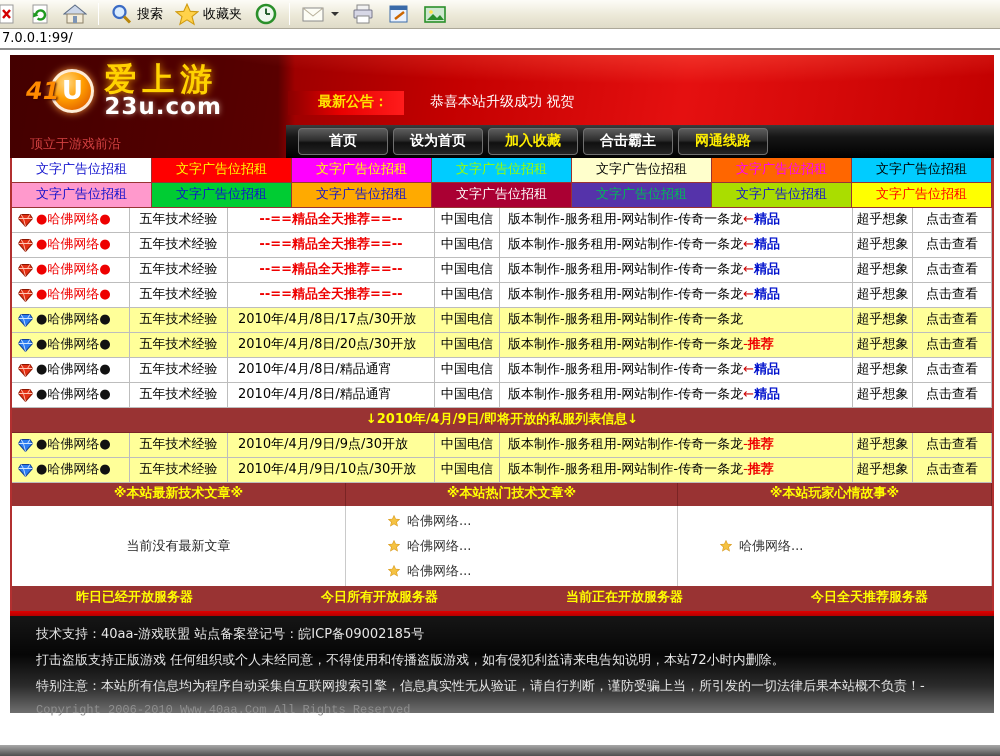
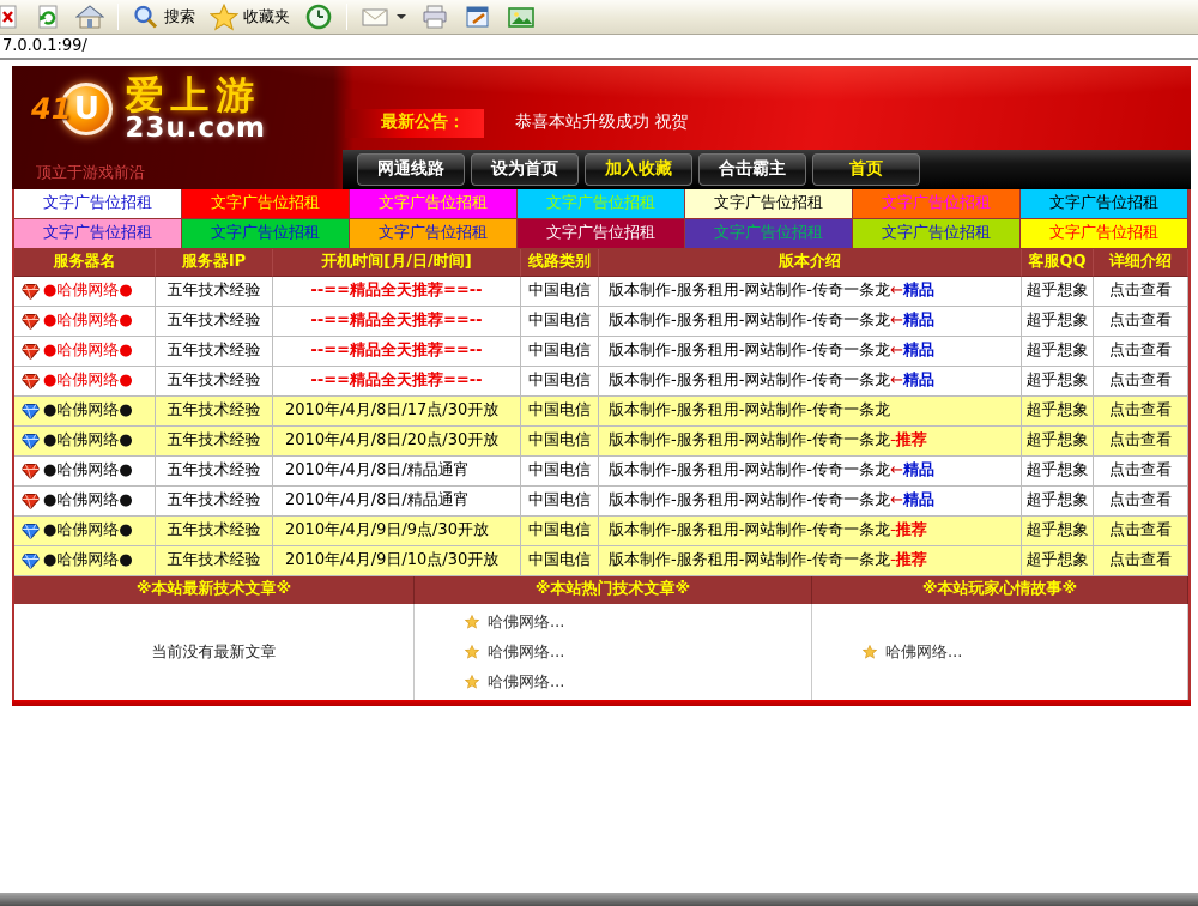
  搜索
  收藏夹
  7.0.0.1:99/
  41
  U
  爱上游
  23u.com
  顶立于游戏前沿
  最新公告：
  恭喜本站升级成功 祝贺
- 首页
+ 网通线路
  设为首页
  加入收藏
  合击霸主
- 网通线路
+ 首页
  文字广告位招租
  文字广告位招租
  文字广告位招租
  文字广告位招租
  文字广告位招租
  文字广告位招租
  文字广告位招租
  文字广告位招租
  文字广告位招租
  文字广告位招租
  文字广告位招租
  文字广告位招租
  文字广告位招租
  文字广告位招租
+ 服务器名
+ 服务器IP
+ 开机时间[月/日/时间]
+ 线路类别
+ 版本介绍
+ 客服QQ
+ 详细介绍
  ●哈佛网络●
  五年技术经验
  --==精品全天推荐==--
  中国电信
  版本制作-服务租用-网站制作-传奇一条龙←精品
  超乎想象
  点击查看
  ●哈佛网络●
  五年技术经验
  --==精品全天推荐==--
  中国电信
  版本制作-服务租用-网站制作-传奇一条龙←精品
  超乎想象
  点击查看
  ●哈佛网络●
  五年技术经验
  --==精品全天推荐==--
  中国电信
  版本制作-服务租用-网站制作-传奇一条龙←精品
  超乎想象
  点击查看
  ●哈佛网络●
  五年技术经验
  --==精品全天推荐==--
  中国电信
  版本制作-服务租用-网站制作-传奇一条龙←精品
  超乎想象
  点击查看
  ●哈佛网络●
  五年技术经验
  2010年/4月/8日/17点/30开放
  中国电信
  版本制作-服务租用-网站制作-传奇一条龙
  超乎想象
  点击查看
  ●哈佛网络●
  五年技术经验
  2010年/4月/8日/20点/30开放
  中国电信
  版本制作-服务租用-网站制作-传奇一条龙-推荐
  超乎想象
  点击查看
  ●哈佛网络●
  五年技术经验
  2010年/4月/8日/精品通宵
  中国电信
  版本制作-服务租用-网站制作-传奇一条龙←精品
  超乎想象
  点击查看
  ●哈佛网络●
  五年技术经验
  2010年/4月/8日/精品通宵
  中国电信
  版本制作-服务租用-网站制作-传奇一条龙←精品
  超乎想象
  点击查看
- ↓2010年/4月/9日/即将开放的私服列表信息↓
  ●哈佛网络●
  五年技术经验
  2010年/4月/9日/9点/30开放
  中国电信
  版本制作-服务租用-网站制作-传奇一条龙-推荐
  超乎想象
  点击查看
  ●哈佛网络●
  五年技术经验
  2010年/4月/9日/10点/30开放
  中国电信
  版本制作-服务租用-网站制作-传奇一条龙-推荐
  超乎想象
  点击查看
  ※本站最新技术文章※
  ※本站热门技术文章※
  ※本站玩家心情故事※
  当前没有最新文章
  哈佛网络...
  哈佛网络...
  哈佛网络...
  哈佛网络...
- 昨日已经开放服务器
- 今日所有开放服务器
- 当前正在开放服务器
- 今日全天推荐服务器
- 技术支持：40aa-游戏联盟 站点备案登记号：皖ICP备09002185号
- 打击盗版支持正版游戏 任何组织或个人未经同意，不得使用和传播盗版游戏，如有侵犯利益请来电告知说明，本站72小时内删除。
- 特别注意：本站所有信息均为程序自动采集自互联网搜索引擎，信息真实性无从验证，请自行判断，谨防受骗上当，所引发的一切法律后果本站概不负责！-
- Copyright 2006-2010 Www.40aa.Com All Rights Reserved
